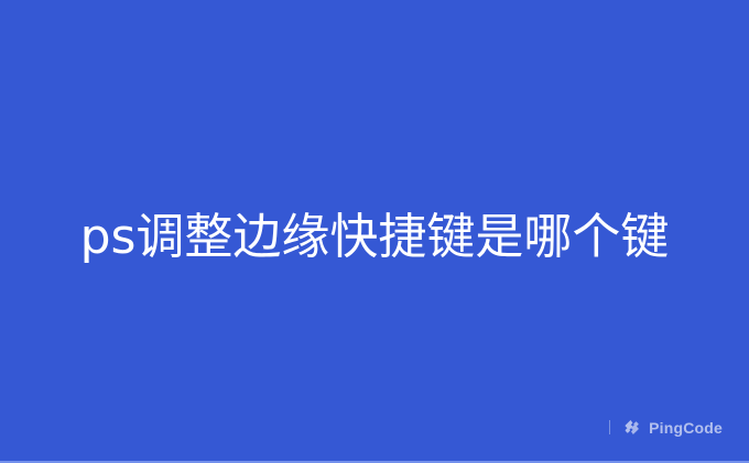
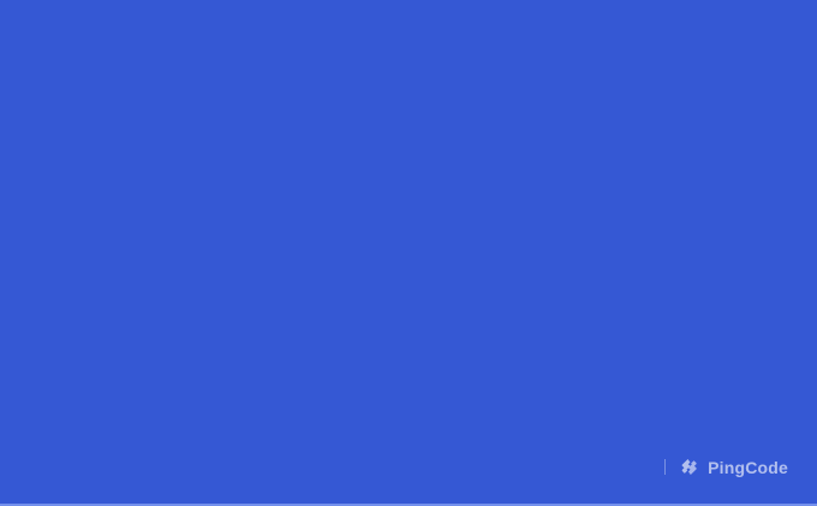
- ps调整边缘快捷键是哪个键
  PingCode
